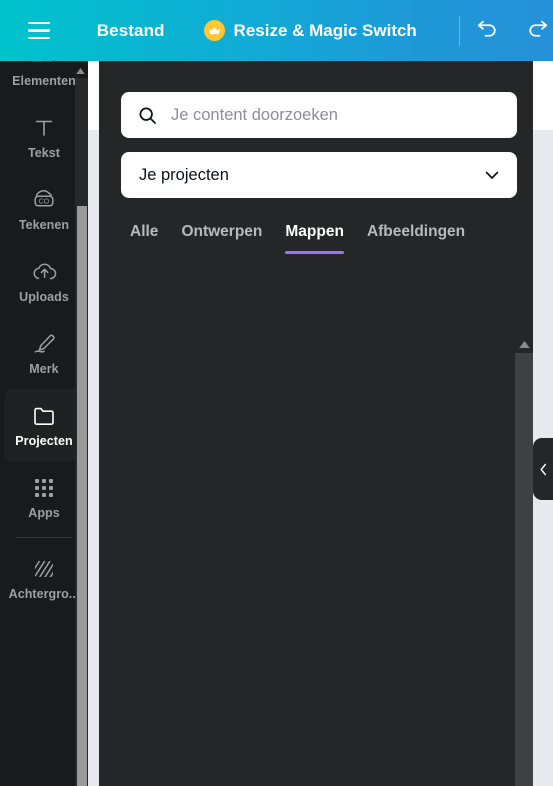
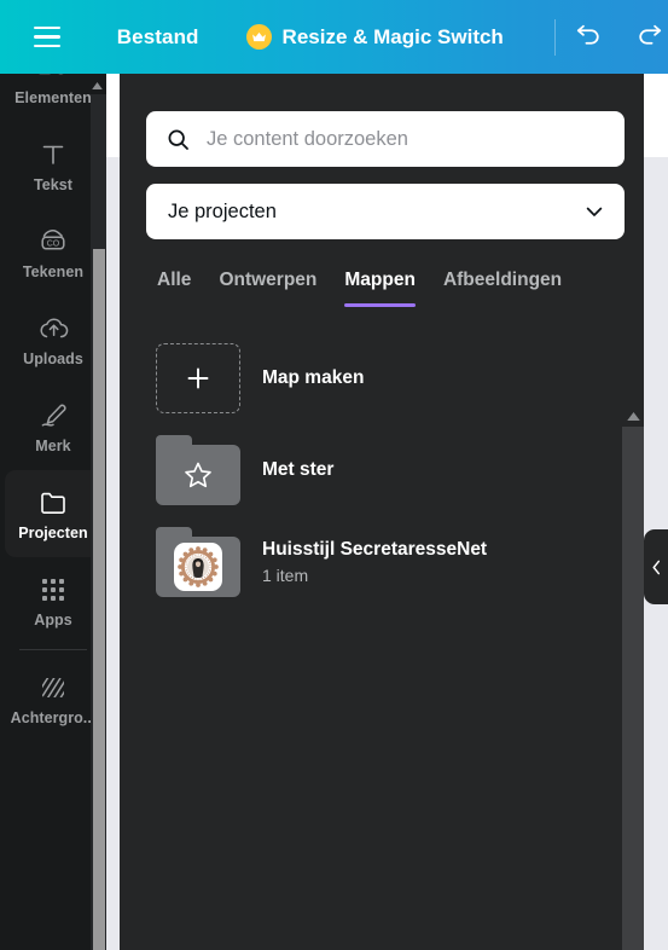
  Bestand
  Resize & Magic Switch
  Elementen
  Tekst
  Tekenen
  Uploads
  Merk
  Projecten
  Apps
  Achtergro.
  Je content doorzoeken
  Je projecten
  Alle
  Ontwerpen
  Mappen
  Afbeeldingen
+ Map maken
+ Met ster
+ Huisstijl SecretaresseNet
+ 1 item
